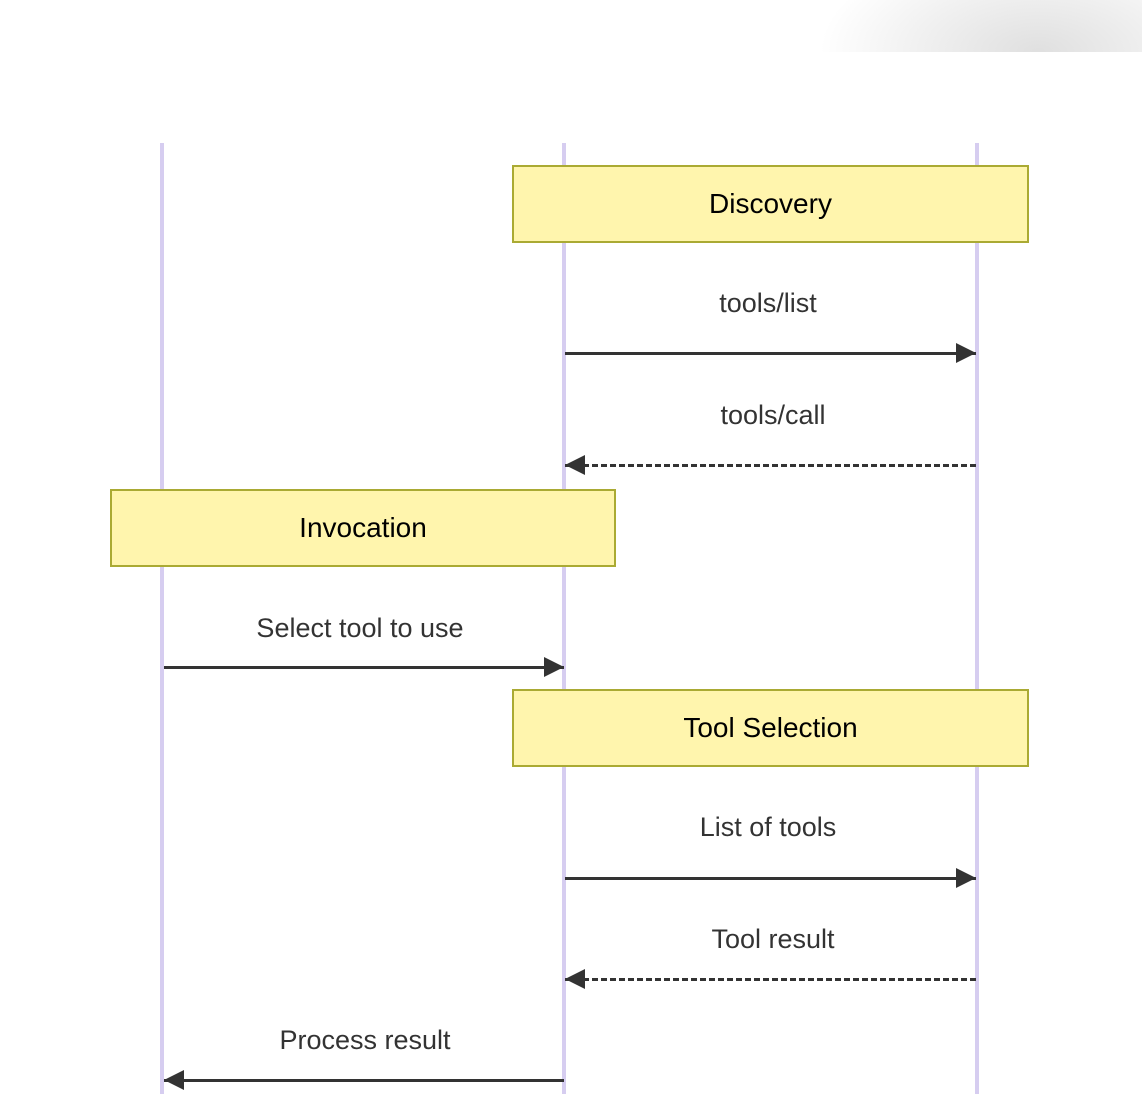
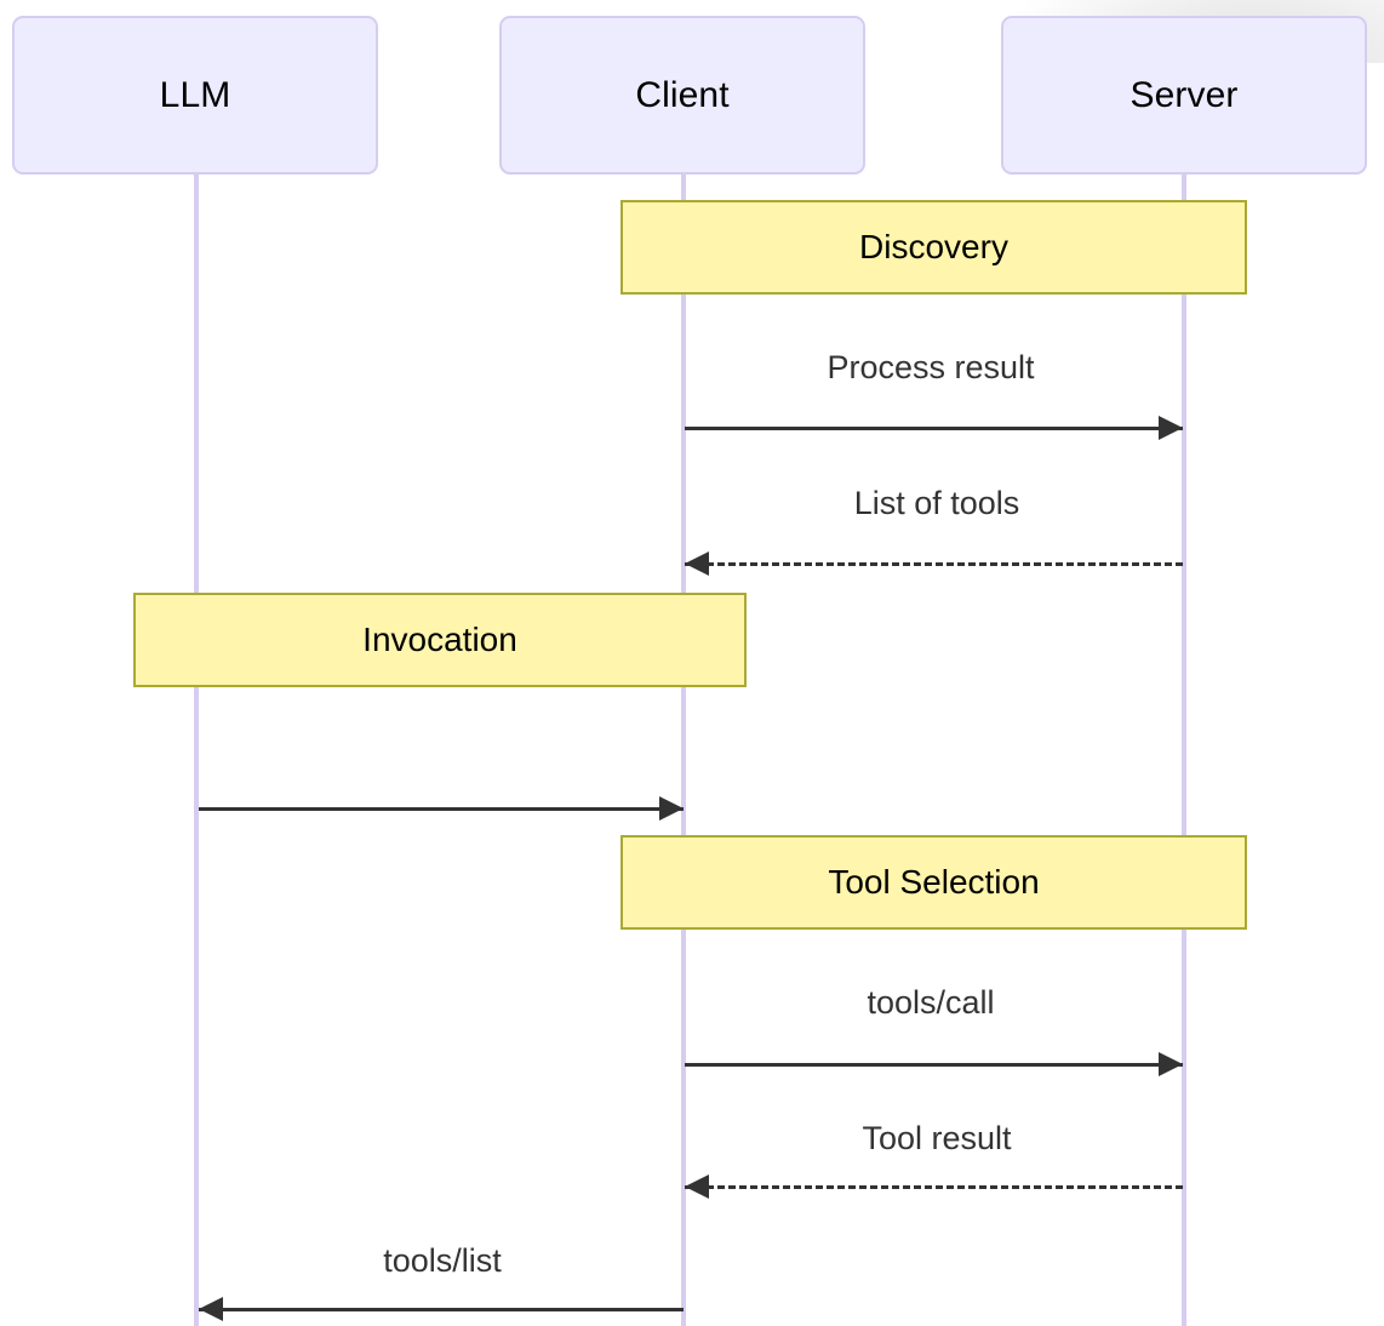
+ LLM
+ Client
+ Server
  Discovery
- tools/list
+ Process result
- tools/call
+ List of tools
  Invocation
- Select tool to use
  Tool Selection
- List of tools
+ tools/call
  Tool result
- Process result
+ tools/list
